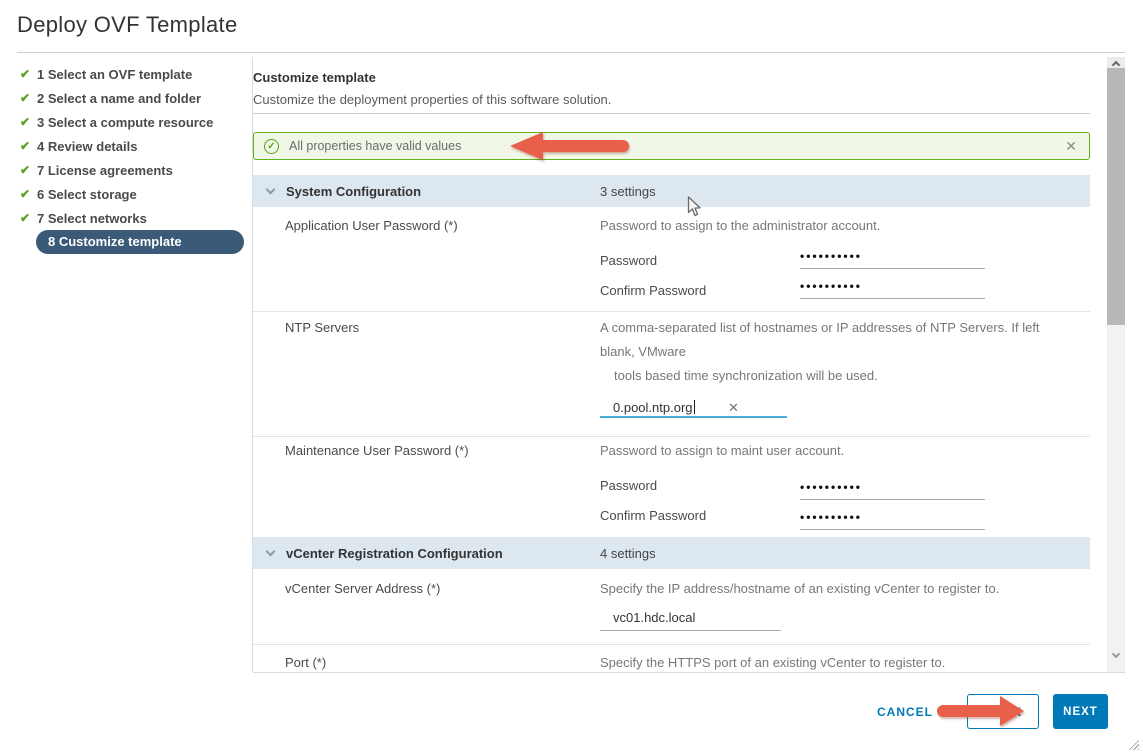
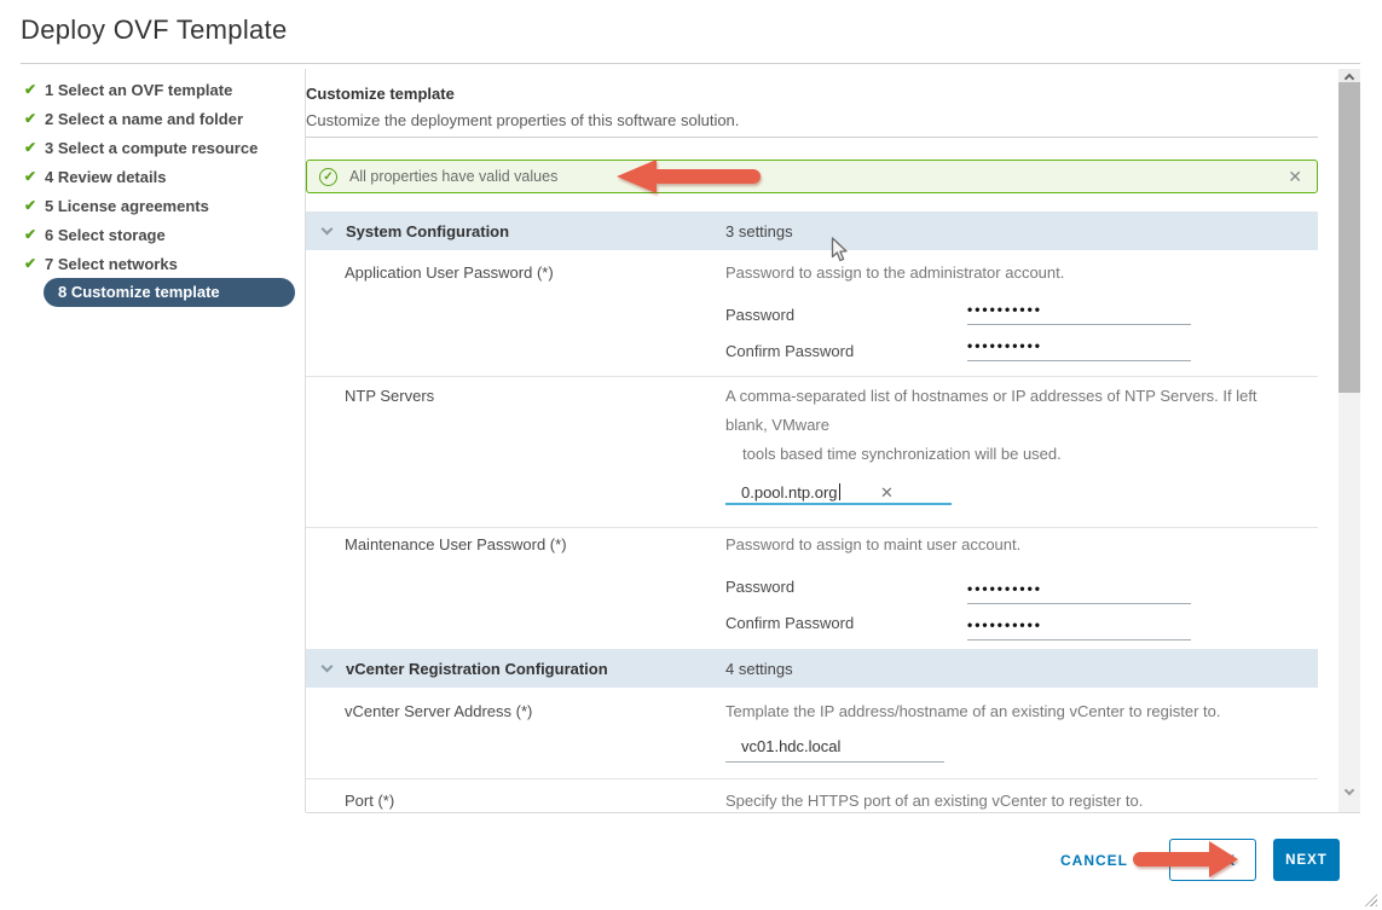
  Deploy OVF Template
  ✔
  1 Select an OVF template
  ✔
  2 Select a name and folder
  ✔
  3 Select a compute resource
  ✔
  4 Review details
  ✔
- 7 License agreements
+ 5 License agreements
  ✔
  6 Select storage
  ✔
  7 Select networks
  8 Customize template
  Customize template
  Customize the deployment properties of this software solution.
  ✓
  All properties have valid values
  ✕
  System Configuration
  3 settings
  Application User Password (*)
  Password to assign to the administrator account.
  Password
  ••••••••••
  Confirm Password
  ••••••••••
  NTP Servers
  A comma-separated list of hostnames or IP addresses of NTP Servers. If left
  blank, VMware
  tools based time synchronization will be used.
  0.pool.ntp.org
  ✕
  Maintenance User Password (*)
  Password to assign to maint user account.
  Password
  ••••••••••
  Confirm Password
  ••••••••••
  vCenter Registration Configuration
  4 settings
  vCenter Server Address (*)
- Specify the IP address/hostname of an existing vCenter to register to.
+ Template the IP address/hostname of an existing vCenter to register to.
  vc01.hdc.local
  Port (*)
  Specify the HTTPS port of an existing vCenter to register to.
  CANCEL
  NEXT
